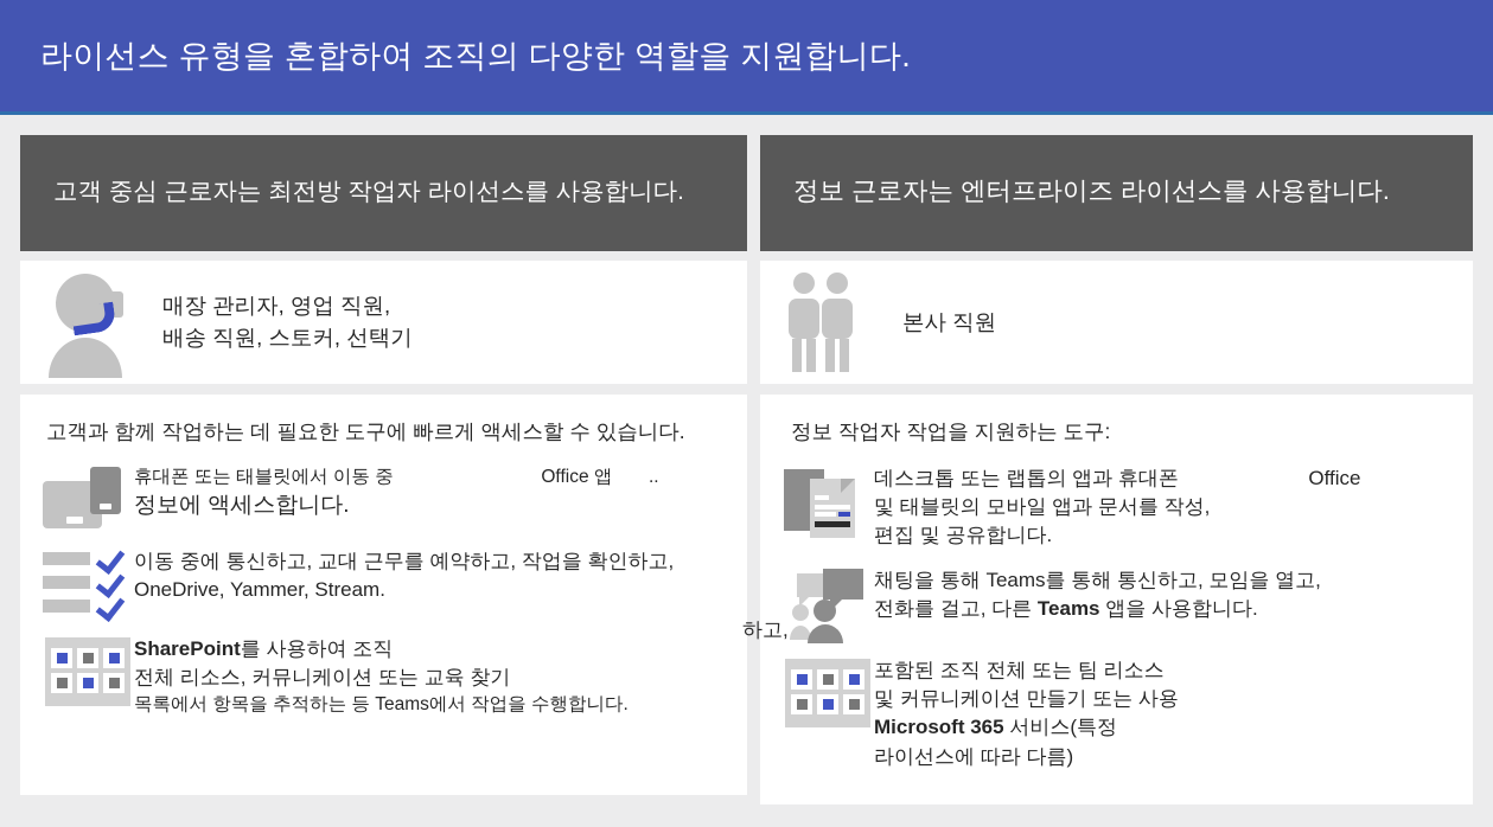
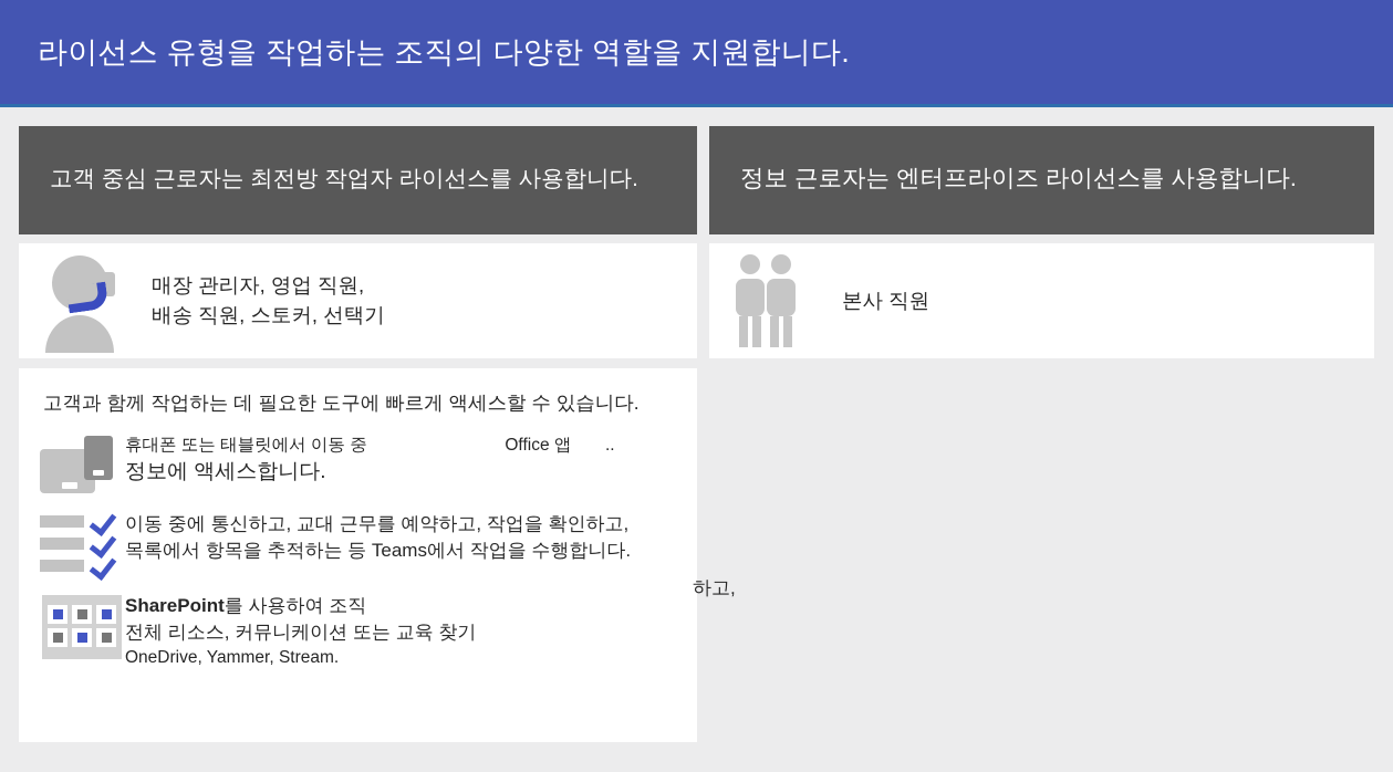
- 라이선스 유형을 혼합하여 조직의 다양한 역할을 지원합니다.
+ 라이선스 유형을 작업하는 조직의 다양한 역할을 지원합니다.
  고객 중심 근로자는 최전방 작업자 라이선스를 사용합니다.
  매장 관리자, 영업 직원,
  배송 직원, 스토커, 선택기
  고객과 함께 작업하는 데 필요한 도구에 빠르게 액세스할 수 있습니다.
  휴대폰 또는 태블릿에서 이동 중 Office 앱 ..
  정보에 액세스합니다.
  이동 중에 통신하고, 교대 근무를 예약하고, 작업을 확인하고,
- OneDrive, Yammer, Stream.
+ 목록에서 항목을 추적하는 등 Teams에서 작업을 수행합니다.
  SharePoint를 사용하여 조직
  전체 리소스, 커뮤니케이션 또는 교육 찾기
- 목록에서 항목을 추적하는 등 Teams에서 작업을 수행합니다.
+ OneDrive, Yammer, Stream.
  정보 근로자는 엔터프라이즈 라이선스를 사용합니다.
  본사 직원
- 정보 작업자 작업을 지원하는 도구:
- 데스크톱 또는 랩톱의 앱과 휴대폰 Office
- 및 태블릿의 모바일 앱과 문서를 작성,
- 편집 및 공유합니다.
- 채팅을 통해 Teams를 통해 통신하고, 모임을 열고,
- 전화를 걸고, 다른 Teams 앱을 사용합니다.
- 포함된 조직 전체 또는 팀 리소스
- 및 커뮤니케이션 만들기 또는 사용
- Microsoft 365 서비스(특정
- 라이선스에 따라 다름)
  하고,
